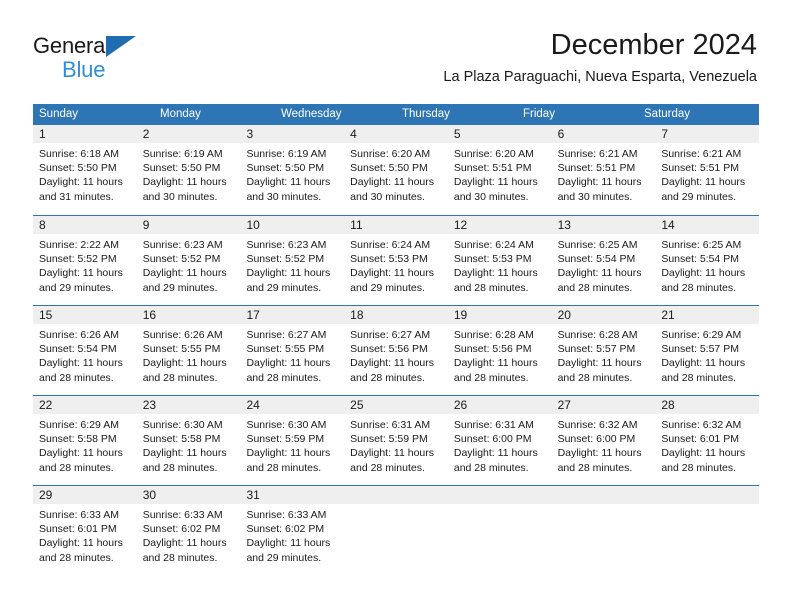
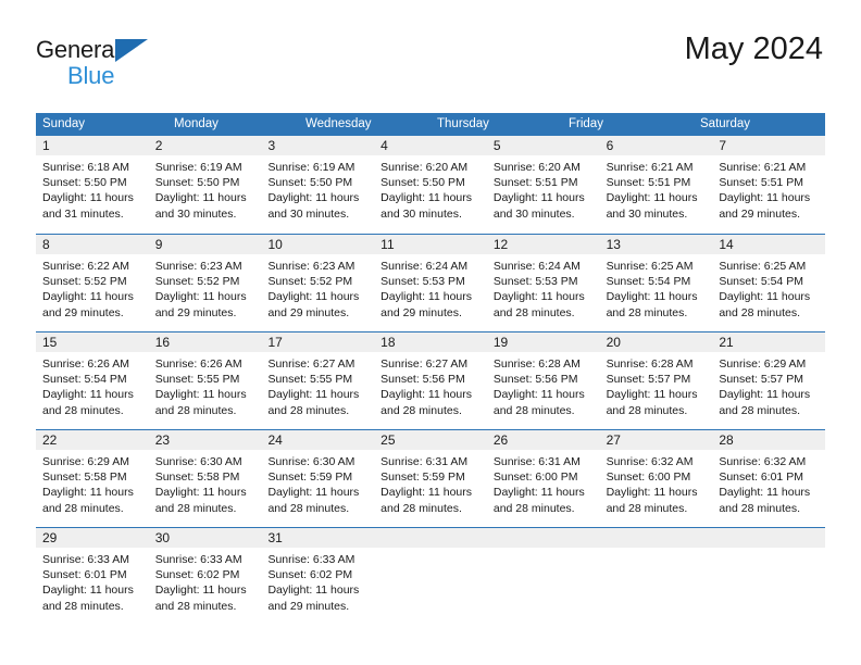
  General
  Blue
- December 2024
+ May 2024
- La Plaza Paraguachi, Nueva Esparta, Venezuela
  Sunday
  Monday
  Wednesday
  Thursday
  Friday
  Saturday
  1
  Sunrise: 6:18 AM
  Sunset: 5:50 PM
  Daylight: 11 hours
  and 31 minutes.
  2
  Sunrise: 6:19 AM
  Sunset: 5:50 PM
  Daylight: 11 hours
  and 30 minutes.
  3
  Sunrise: 6:19 AM
  Sunset: 5:50 PM
  Daylight: 11 hours
  and 30 minutes.
  4
  Sunrise: 6:20 AM
  Sunset: 5:50 PM
  Daylight: 11 hours
  and 30 minutes.
  5
  Sunrise: 6:20 AM
  Sunset: 5:51 PM
  Daylight: 11 hours
  and 30 minutes.
  6
  Sunrise: 6:21 AM
  Sunset: 5:51 PM
  Daylight: 11 hours
  and 30 minutes.
  7
  Sunrise: 6:21 AM
  Sunset: 5:51 PM
  Daylight: 11 hours
  and 29 minutes.
  8
- Sunrise: 2:22 AM
+ Sunrise: 6:22 AM
  Sunset: 5:52 PM
  Daylight: 11 hours
  and 29 minutes.
  9
  Sunrise: 6:23 AM
  Sunset: 5:52 PM
  Daylight: 11 hours
  and 29 minutes.
  10
  Sunrise: 6:23 AM
  Sunset: 5:52 PM
  Daylight: 11 hours
  and 29 minutes.
  11
  Sunrise: 6:24 AM
  Sunset: 5:53 PM
  Daylight: 11 hours
  and 29 minutes.
  12
  Sunrise: 6:24 AM
  Sunset: 5:53 PM
  Daylight: 11 hours
  and 28 minutes.
  13
  Sunrise: 6:25 AM
  Sunset: 5:54 PM
  Daylight: 11 hours
  and 28 minutes.
  14
  Sunrise: 6:25 AM
  Sunset: 5:54 PM
  Daylight: 11 hours
  and 28 minutes.
  15
  Sunrise: 6:26 AM
  Sunset: 5:54 PM
  Daylight: 11 hours
  and 28 minutes.
  16
  Sunrise: 6:26 AM
  Sunset: 5:55 PM
  Daylight: 11 hours
  and 28 minutes.
  17
  Sunrise: 6:27 AM
  Sunset: 5:55 PM
  Daylight: 11 hours
  and 28 minutes.
  18
  Sunrise: 6:27 AM
  Sunset: 5:56 PM
  Daylight: 11 hours
  and 28 minutes.
  19
  Sunrise: 6:28 AM
  Sunset: 5:56 PM
  Daylight: 11 hours
  and 28 minutes.
  20
  Sunrise: 6:28 AM
  Sunset: 5:57 PM
  Daylight: 11 hours
  and 28 minutes.
  21
  Sunrise: 6:29 AM
  Sunset: 5:57 PM
  Daylight: 11 hours
  and 28 minutes.
  22
  Sunrise: 6:29 AM
  Sunset: 5:58 PM
  Daylight: 11 hours
  and 28 minutes.
  23
  Sunrise: 6:30 AM
  Sunset: 5:58 PM
  Daylight: 11 hours
  and 28 minutes.
  24
  Sunrise: 6:30 AM
  Sunset: 5:59 PM
  Daylight: 11 hours
  and 28 minutes.
  25
  Sunrise: 6:31 AM
  Sunset: 5:59 PM
  Daylight: 11 hours
  and 28 minutes.
  26
  Sunrise: 6:31 AM
  Sunset: 6:00 PM
  Daylight: 11 hours
  and 28 minutes.
  27
  Sunrise: 6:32 AM
  Sunset: 6:00 PM
  Daylight: 11 hours
  and 28 minutes.
  28
  Sunrise: 6:32 AM
  Sunset: 6:01 PM
  Daylight: 11 hours
  and 28 minutes.
  29
  Sunrise: 6:33 AM
  Sunset: 6:01 PM
  Daylight: 11 hours
  and 28 minutes.
  30
  Sunrise: 6:33 AM
  Sunset: 6:02 PM
  Daylight: 11 hours
  and 28 minutes.
  31
  Sunrise: 6:33 AM
  Sunset: 6:02 PM
  Daylight: 11 hours
  and 29 minutes.
